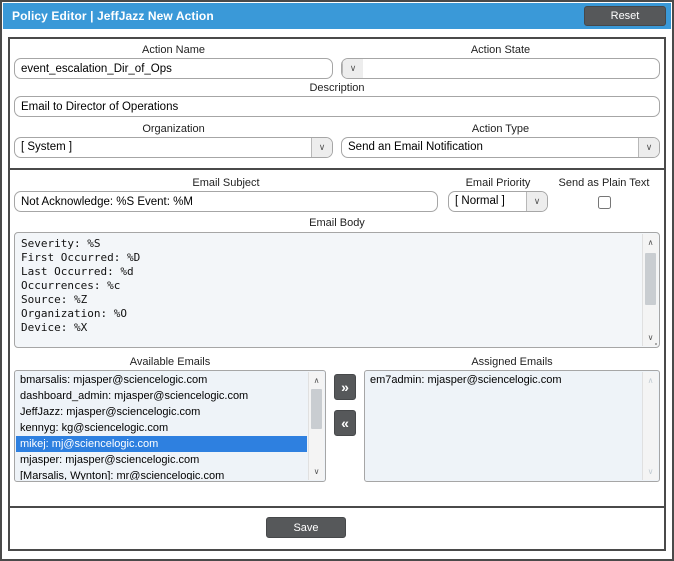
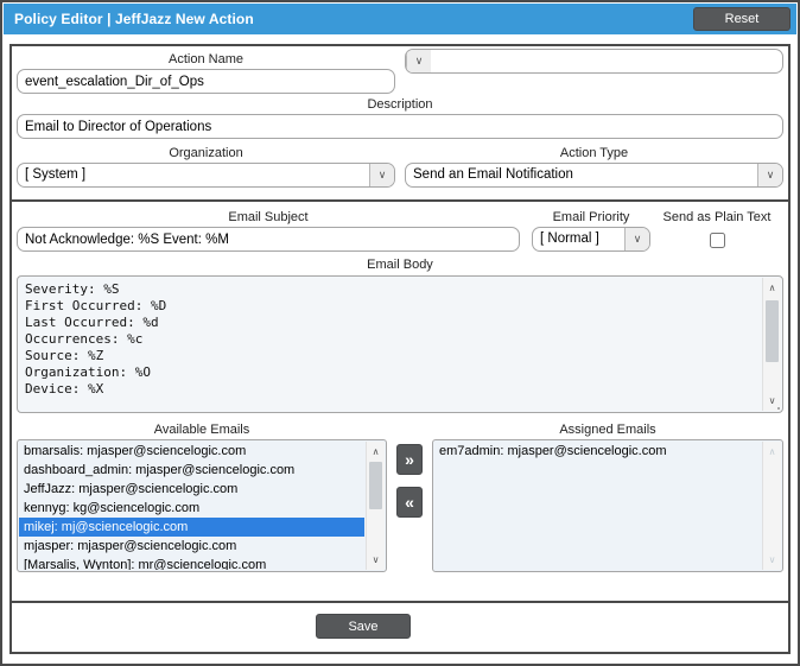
  Policy Editor | JeffJazz New Action
  Reset
  Action Name
  event_escalation_Dir_of_Ops
- Action State
  ∨
  Description
  Email to Director of Operations
  Organization
  [ System ]
  ∨
  Action Type
  Send an Email Notification
  ∨
  Email Subject
  Not Acknowledge: %S Event: %M
  Email Priority
  [ Normal ]
  ∨
  Send as Plain Text
  Email Body
  Severity: %S
  First Occurred: %D
  Last Occurred: %d
  Occurrences: %c
  Source: %Z
  Organization: %O
  Device: %X
  ∧
  ∨
  Available Emails
  bmarsalis: mjasper@sciencelogic.com
  dashboard_admin: mjasper@sciencelogic.com
  JeffJazz: mjasper@sciencelogic.com
  kennyg: kg@sciencelogic.com
  mikej: mj@sciencelogic.com
  mjasper: mjasper@sciencelogic.com
  [Marsalis, Wynton]: mr@sciencelogic.com
  ∧
  ∨
  »
  «
  Assigned Emails
  em7admin: mjasper@sciencelogic.com
  ∧
  ∨
  Save
